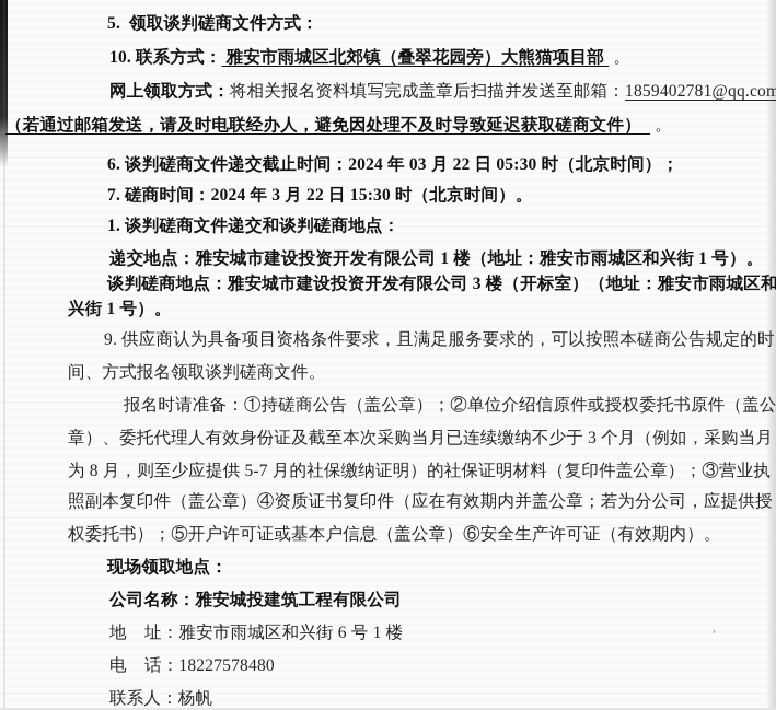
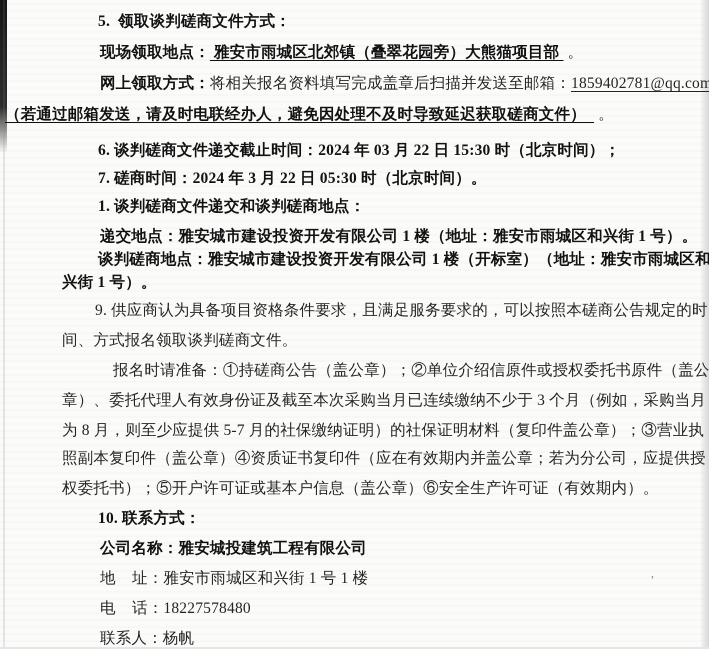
  ,
  5. 领取谈判磋商文件方式：
- 10. 联系方式： 雅安市雨城区北郊镇（叠翠花园旁）大熊猫项目部 。
+ 现场领取地点： 雅安市雨城区北郊镇（叠翠花园旁）大熊猫项目部 。
  网上领取方式：将相关报名资料填写完成盖章后扫描并发送至邮箱：1859402781@qq.com
  （若通过邮箱发送，请及时电联经办人，避免因处理不及时导致延迟获取磋商文件） 。
- 6. 谈判磋商文件递交截止时间：2024 年 03 月 22 日 05:30 时（北京时间）；
+ 6. 谈判磋商文件递交截止时间：2024 年 03 月 22 日 15:30 时（北京时间）；
- 7. 磋商时间：2024 年 3 月 22 日 15:30 时（北京时间）。
+ 7. 磋商时间：2024 年 3 月 22 日 05:30 时（北京时间）。
  1. 谈判磋商文件递交和谈判磋商地点：
  递交地点：雅安城市建设投资开发有限公司 1 楼（地址：雅安市雨城区和兴街 1 号）。
- 谈判磋商地点：雅安城市建设投资开发有限公司 3 楼（开标室）（地址：雅安市雨城区和
+ 谈判磋商地点：雅安城市建设投资开发有限公司 1 楼（开标室）（地址：雅安市雨城区和
  兴街 1 号）。
  9. 供应商认为具备项目资格条件要求，且满足服务要求的，可以按照本磋商公告规定的时
  间、方式报名领取谈判磋商文件。
  报名时请准备：①持磋商公告（盖公章）；②单位介绍信原件或授权委托书原件（盖公
  章）、委托代理人有效身份证及截至本次采购当月已连续缴纳不少于 3 个月（例如，采购当月
  为 8 月，则至少应提供 5-7 月的社保缴纳证明）的社保证明材料（复印件盖公章）；③营业执
  照副本复印件（盖公章）④资质证书复印件（应在有效期内并盖公章；若为分公司，应提供授
  权委托书）；⑤开户许可证或基本户信息（盖公章）⑥安全生产许可证（有效期内）。
- 现场领取地点：
+ 10. 联系方式：
  公司名称：雅安城投建筑工程有限公司
- 地 址：雅安市雨城区和兴街 6 号 1 楼
+ 地 址：雅安市雨城区和兴街 1 号 1 楼
  电 话：18227578480
  联系人：杨帆
